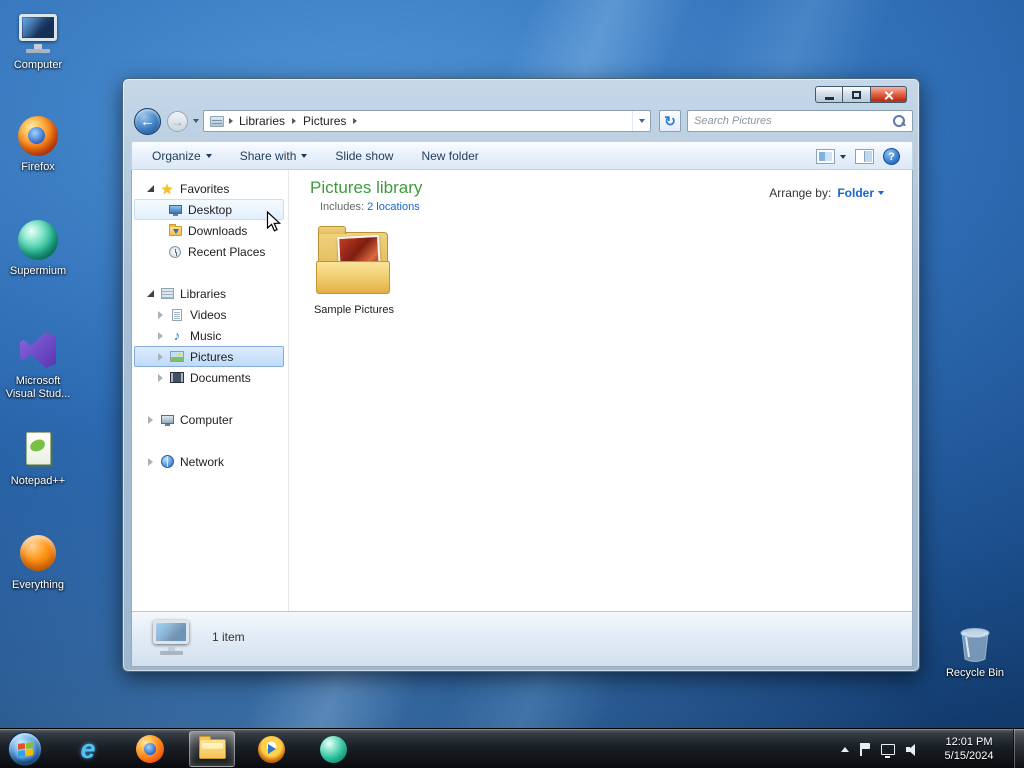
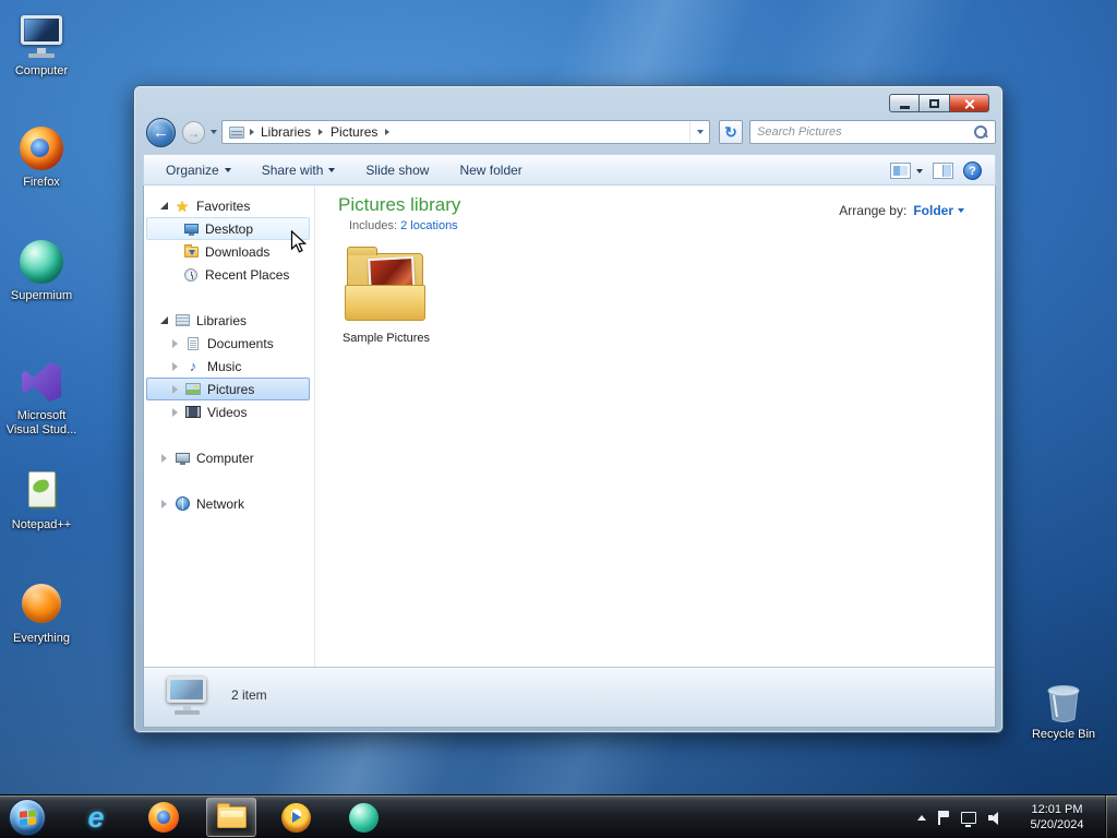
  Computer
  Firefox
  Supermium
  Microsoft Visual Stud...
  Notepad++
  Everything
  Recycle Bin
  ←
  →
  Libraries
  Pictures
  ↻
  Search Pictures
  Organize
  Share with
  Slide show
  New folder
  ?
  ★
  Favorites
  Desktop
  Downloads
  Recent Places
  Libraries
- Videos
+ Documents
  ♪
  Music
  Pictures
- Documents
+ Videos
  Computer
  Network
  Pictures library
  Includes: 2 locations
  Arrange by:
  Folder
  Sample Pictures
- 1 item
+ 2 item
  e
  12:01 PM
- 5/15/2024
+ 5/20/2024
